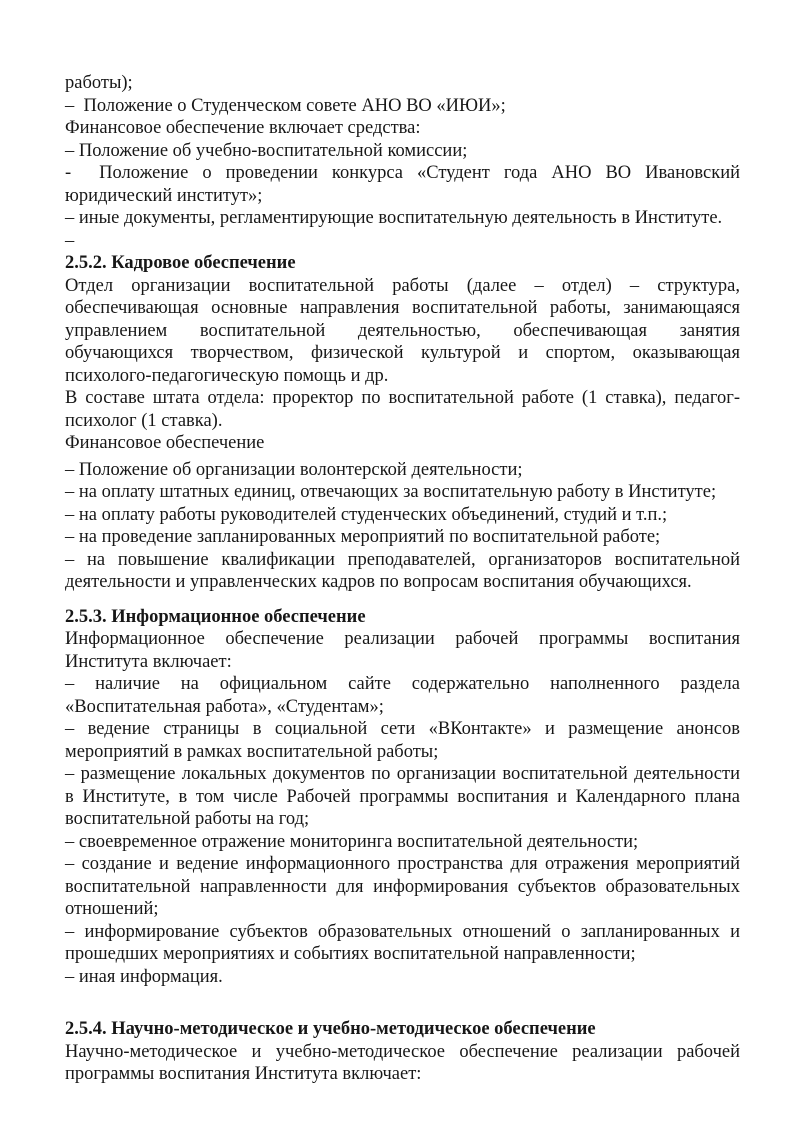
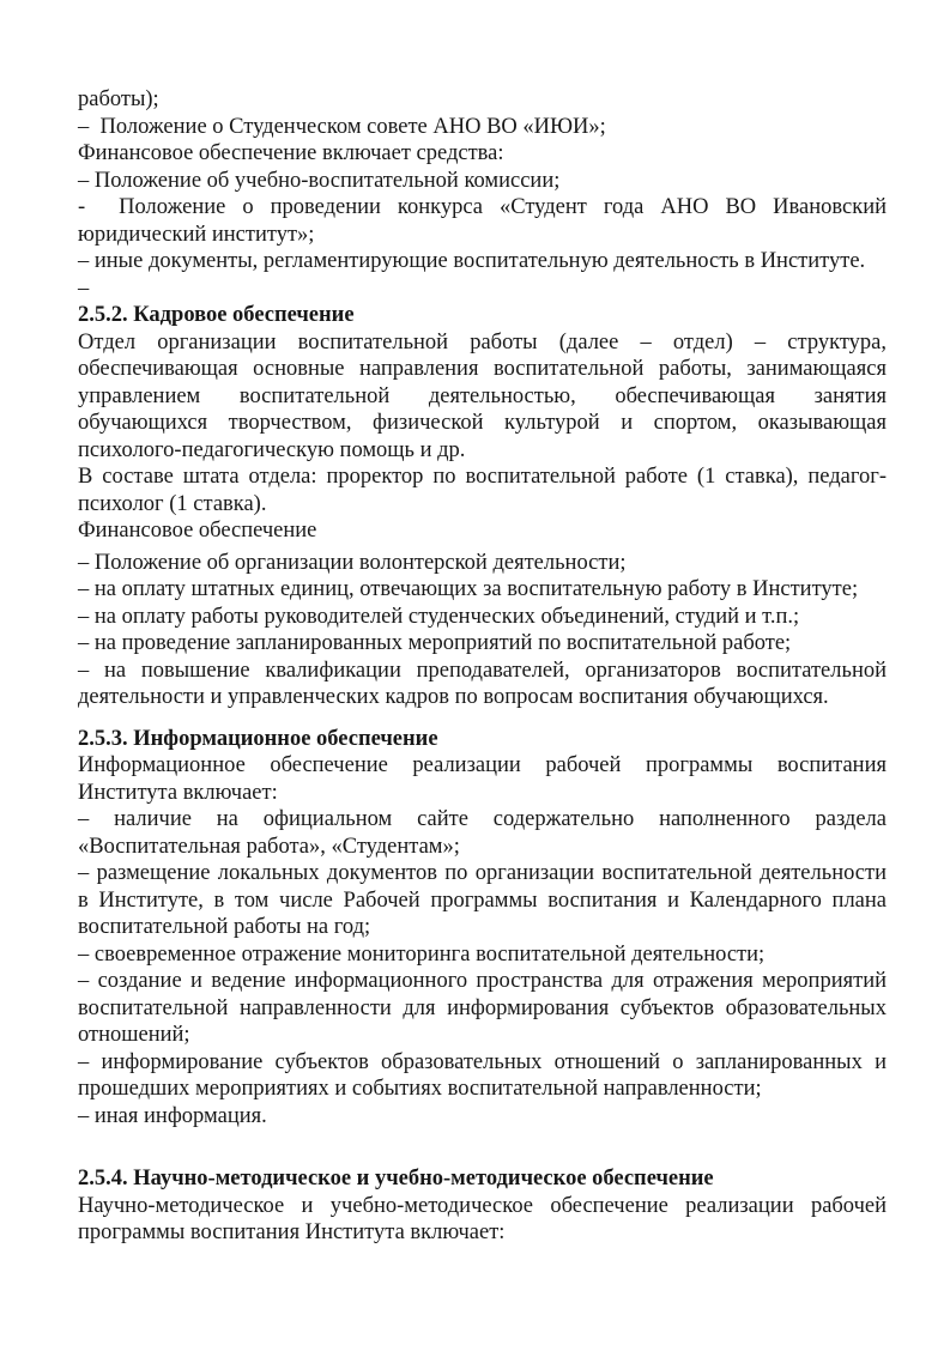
  работы);
  – Положение о Студенческом совете АНО ВО «ИЮИ»;
  Финансовое обеспечение включает средства:
  – Положение об учебно-воспитательной комиссии;
  - Положение о проведении конкурса «Студент года АНО ВО Ивановский юридический институт»;
  – иные документы, регламентирующие воспитательную деятельность в Институте.
  –
  2.5.2. Кадровое обеспечение
  Отдел организации воспитательной работы (далее – отдел) – структура, обеспечивающая основные направления воспитательной работы, занимающаяся управлением воспитательной деятельностью, обеспечивающая занятия обучающихся творчеством, физической культурой и спортом, оказывающая психолого-педагогическую помощь и др.
  В составе штата отдела: проректор по воспитательной работе (1 ставка), педагог-психолог (1 ставка).
  Финансовое обеспечение
  – Положение об организации волонтерской деятельности;
  – на оплату штатных единиц, отвечающих за воспитательную работу в Институте;
  – на оплату работы руководителей студенческих объединений, студий и т.п.;
  – на проведение запланированных мероприятий по воспитательной работе;
  – на повышение квалификации преподавателей, организаторов воспитательной деятельности и управленческих кадров по вопросам воспитания обучающихся.
  2.5.3. Информационное обеспечение
  Информационное обеспечение реализации рабочей программы воспитания Института включает:
  – наличие на официальном сайте содержательно наполненного раздела «Воспитательная работа», «Студентам»;
- – ведение страницы в социальной сети «ВКонтакте» и размещение анонсов мероприятий в рамках воспитательной работы;
  – размещение локальных документов по организации воспитательной деятельности в Институте, в том числе Рабочей программы воспитания и Календарного плана воспитательной работы на год;
  – своевременное отражение мониторинга воспитательной деятельности;
  – создание и ведение информационного пространства для отражения мероприятий воспитательной направленности для информирования субъектов образовательных отношений;
  – информирование субъектов образовательных отношений о запланированных и прошедших мероприятиях и событиях воспитательной направленности;
  – иная информация.
  2.5.4. Научно-методическое и учебно-методическое обеспечение
  Научно-методическое и учебно-методическое обеспечение реализации рабочей программы воспитания Института включает:
